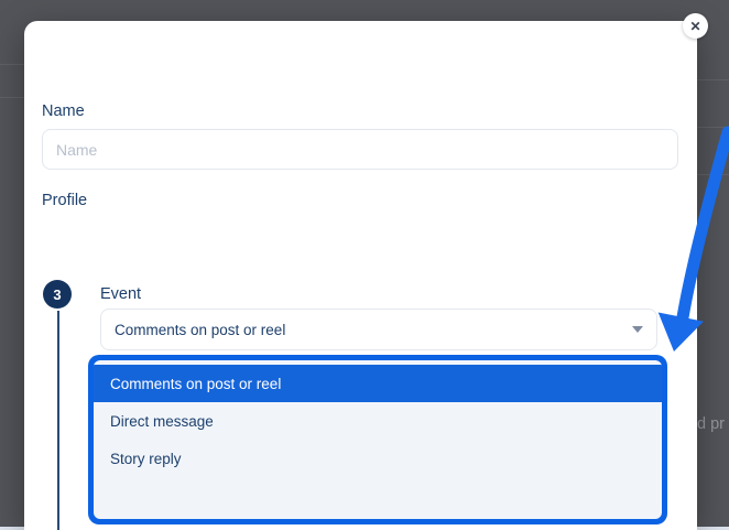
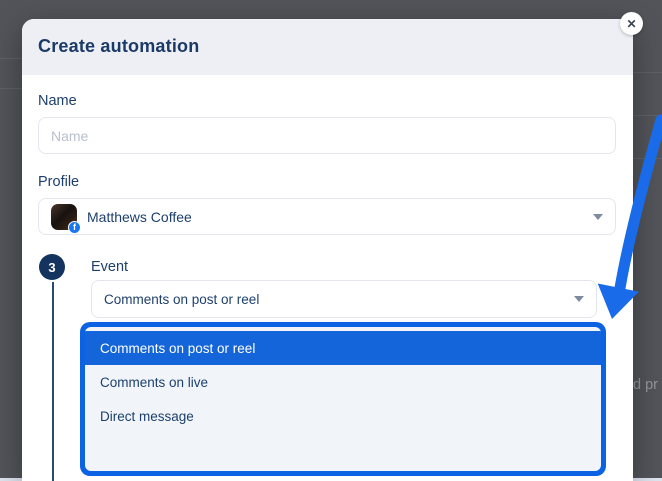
  d pr
+ Create automation
  Name
  Name
  Profile
+ f
+ Matthews Coffee
  3
  Event
  Comments on post or reel
  Comments on post or reel
+ Comments on live
  Direct message
- Story reply
  ✕
